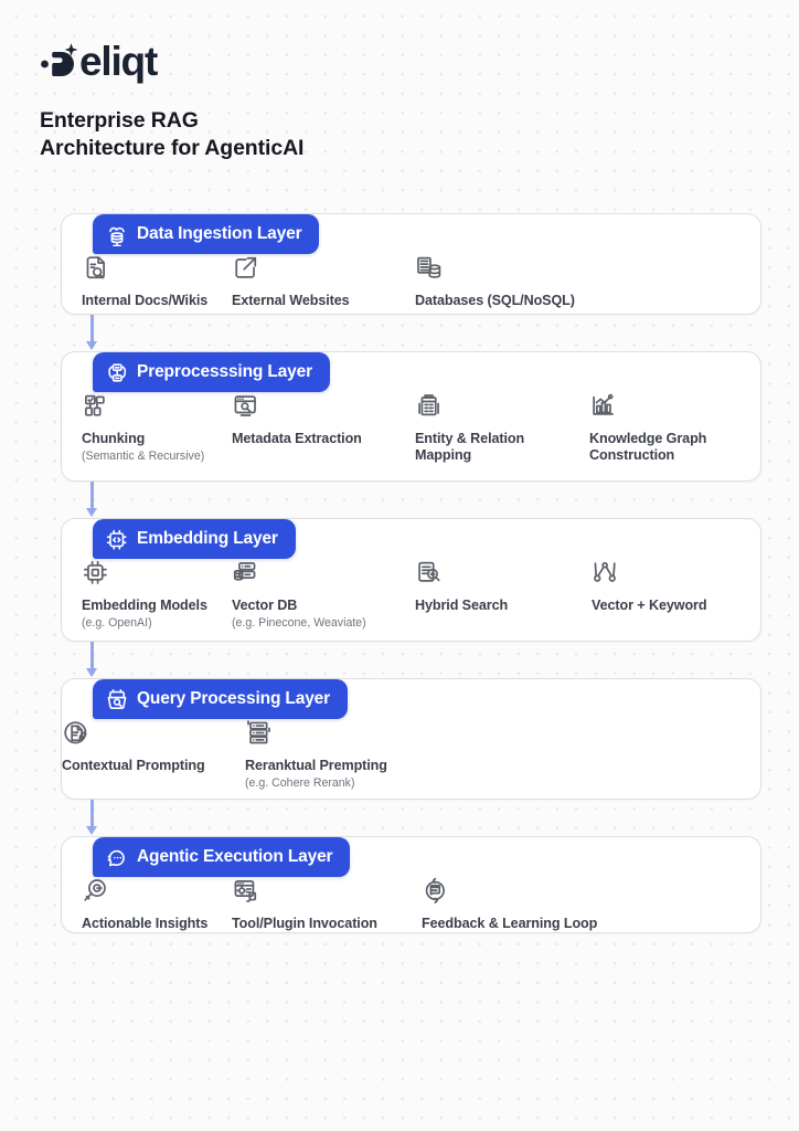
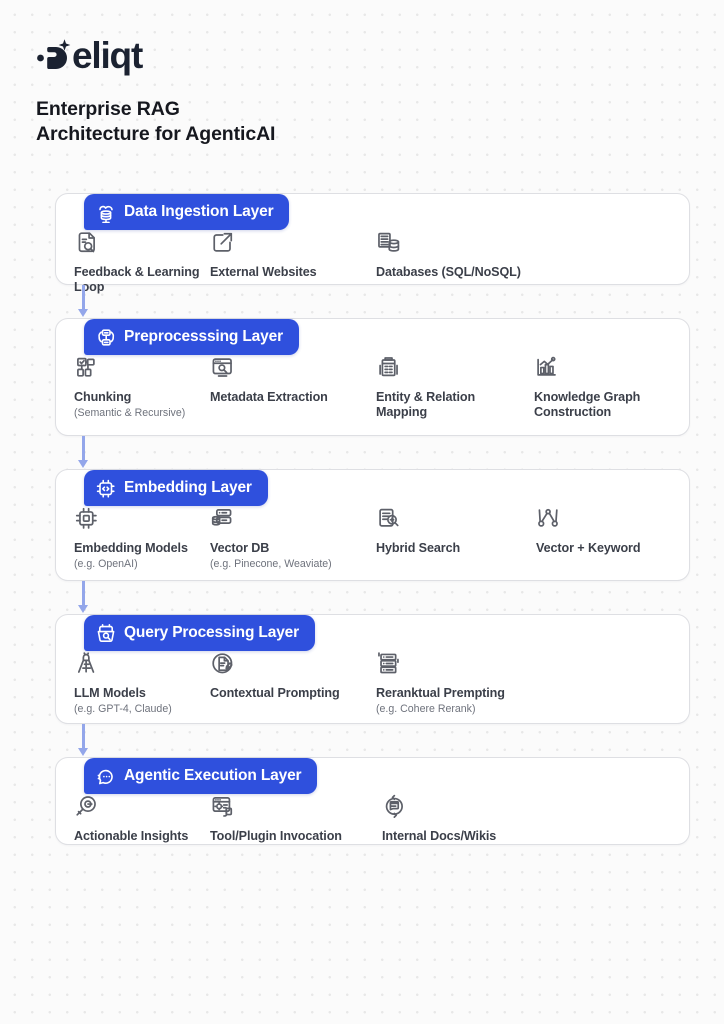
  eliqt
  Enterprise RAG
  Architecture for AgenticAI
  Data Ingestion Layer
- Internal Docs/Wikis
+ Feedback & Learning Loop
  External Websites
  Databases (SQL/NoSQL)
  Preprocesssing Layer
  Chunking
  (Semantic & Recursive)
  Metadata Extraction
  Entity & Relation
  Mapping
  Knowledge Graph
  Construction
  Embedding Layer
  Embedding Models
  (e.g. OpenAI)
  Vector DB
  (e.g. Pinecone, Weaviate)
  Hybrid Search
  Vector + Keyword
  Query Processing Layer
+ LLM Models
+ (e.g. GPT-4, Claude)
  Contextual Prompting
  Reranktual Prempting
  (e.g. Cohere Rerank)
  Agentic Execution Layer
  Actionable Insights
  Tool/Plugin Invocation
- Feedback & Learning Loop
+ Internal Docs/Wikis
